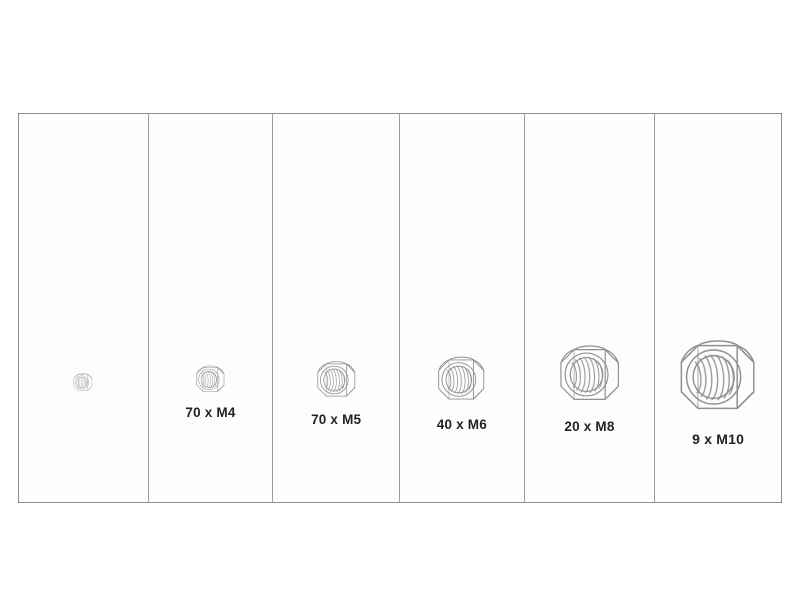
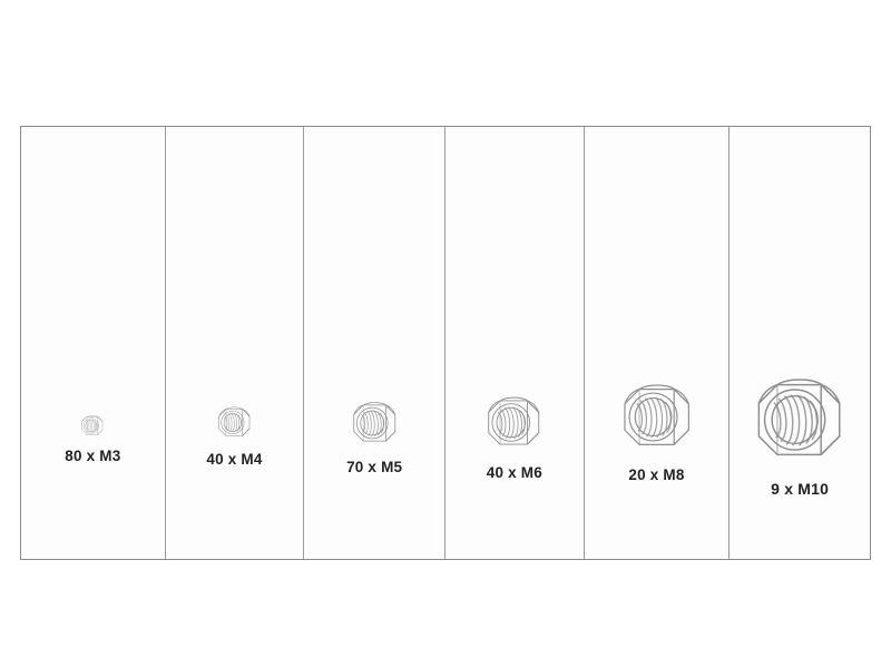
+ 80 x M3
- 70 x M4
+ 40 x M4
  70 x M5
  40 x M6
  20 x M8
  9 x M10
